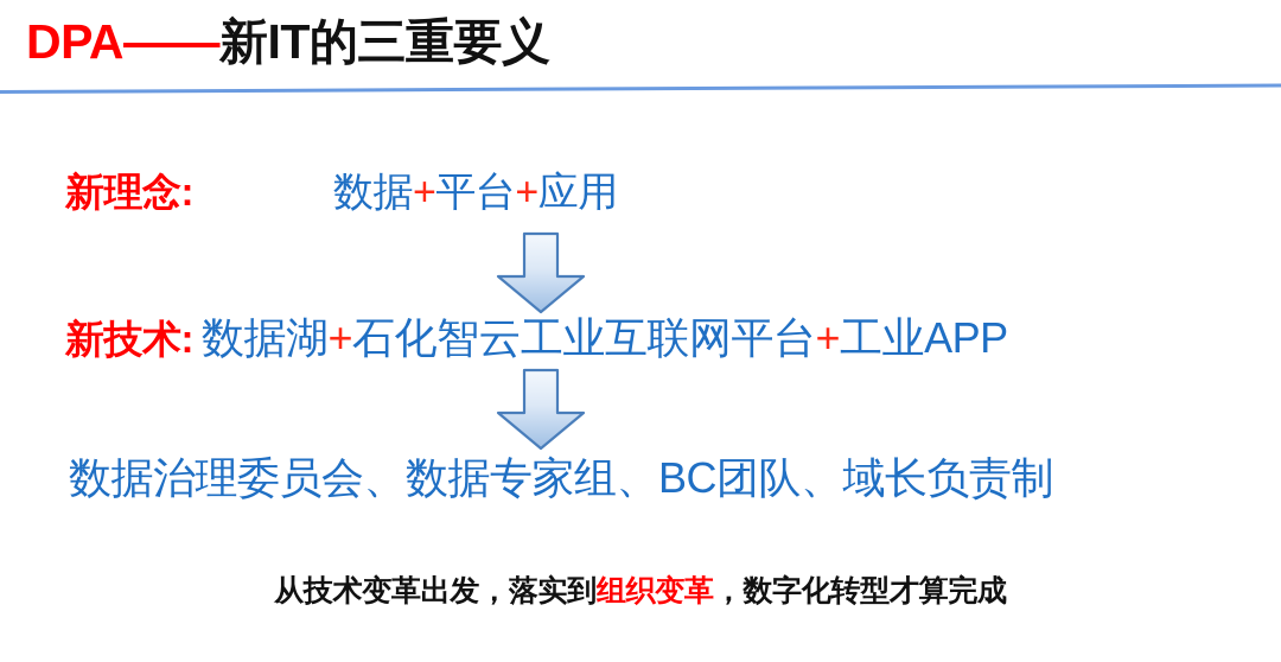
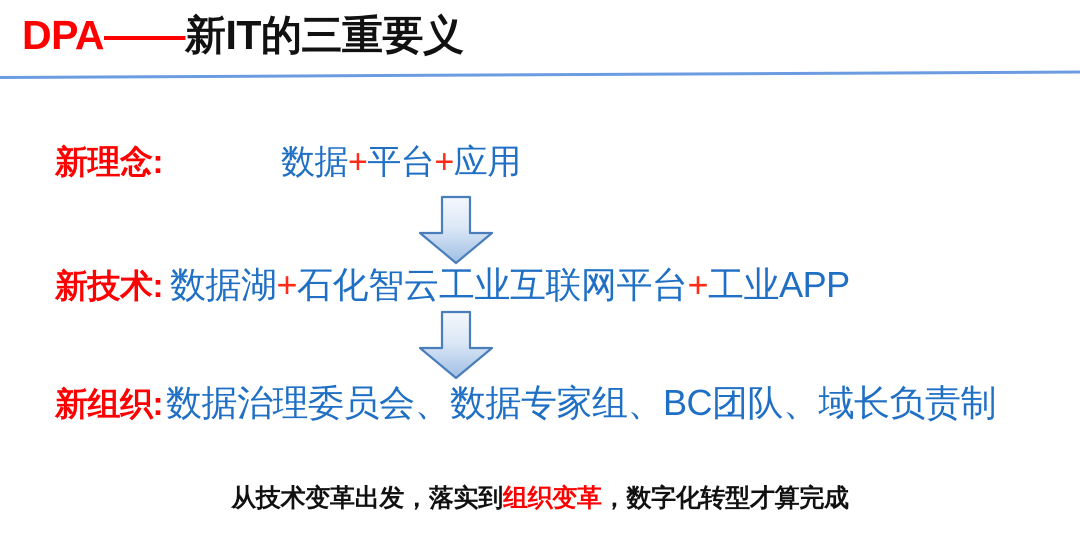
  DPA——新IT的三重要义
  新理念:
  数据+平台+应用
  新技术:
  数据湖+石化智云工业互联网平台+工业APP
+ 新组织:
  数据治理委员会、数据专家组、BC团队、域长负责制
  从技术变革出发，落实到组织变革，数字化转型才算完成
